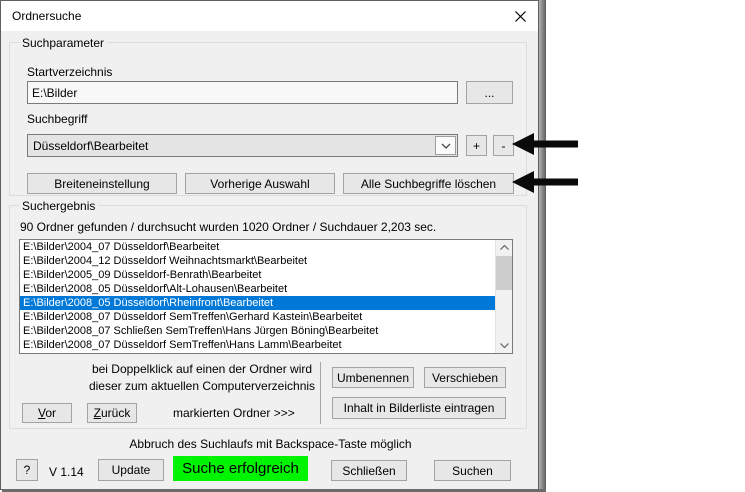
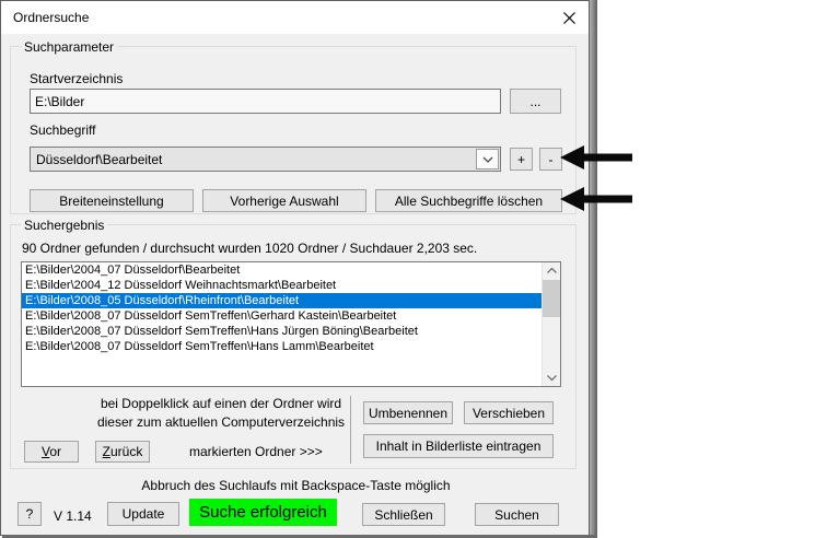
  Ordnersuche
  Suchparameter
  Startverzeichnis
  E:\Bilder
  ...
  Suchbegriff
  Düsseldorf\Bearbeitet
  +
  -
  Breiteneinstellung
  Vorherige Auswahl
  Alle Suchbegriffe löschen
  Suchergebnis
  90 Ordner gefunden / durchsucht wurden 1020 Ordner / Suchdauer 2,203 sec.
  E:\Bilder\2004_07 Düsseldorf\Bearbeitet
  E:\Bilder\2004_12 Düsseldorf Weihnachtsmarkt\Bearbeitet
- E:\Bilder\2005_09 Düsseldorf-Benrath\Bearbeitet
- E:\Bilder\2008_05 Düsseldorf\Alt-Lohausen\Bearbeitet
  E:\Bilder\2008_05 Düsseldorf\Rheinfront\Bearbeitet
  E:\Bilder\2008_07 Düsseldorf SemTreffen\Gerhard Kastein\Bearbeitet
- E:\Bilder\2008_07 Schließen SemTreffen\Hans Jürgen Böning\Bearbeitet
+ E:\Bilder\2008_07 Düsseldorf SemTreffen\Hans Jürgen Böning\Bearbeitet
  E:\Bilder\2008_07 Düsseldorf SemTreffen\Hans Lamm\Bearbeitet
  bei Doppelklick auf einen der Ordner wird
  dieser zum aktuellen Computerverzeichnis
  Vor
  Zurück
  markierten Ordner >>>
  Umbenennen
  Verschieben
  Inhalt in Bilderliste eintragen
  Abbruch des Suchlaufs mit Backspace-Taste möglich
  ?
  V 1.14
  Update
  Suche erfolgreich
  Schließen
  Suchen
